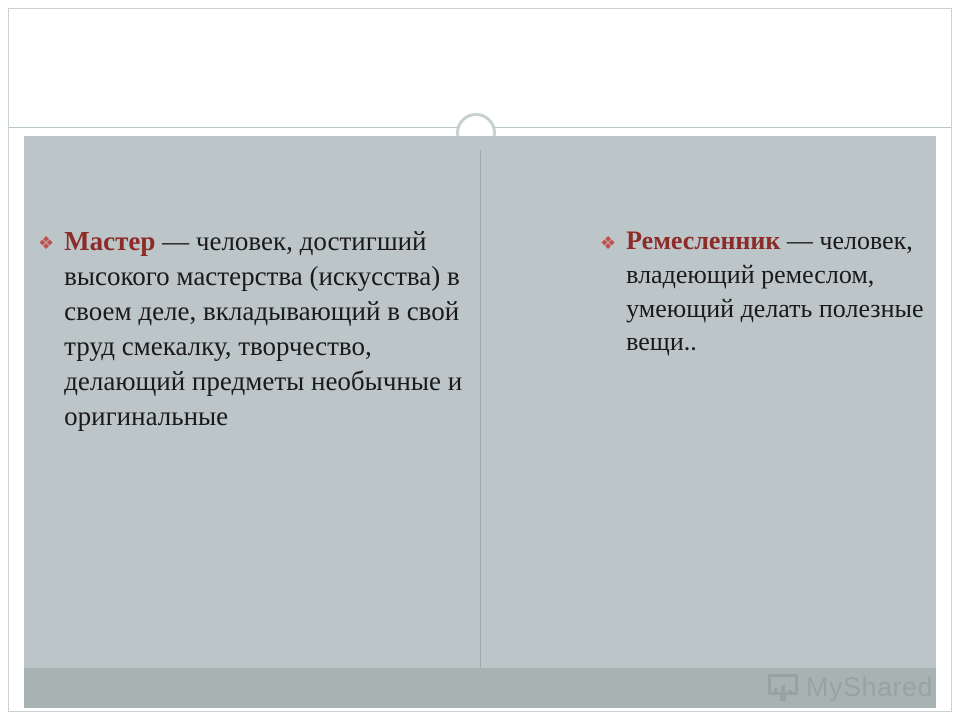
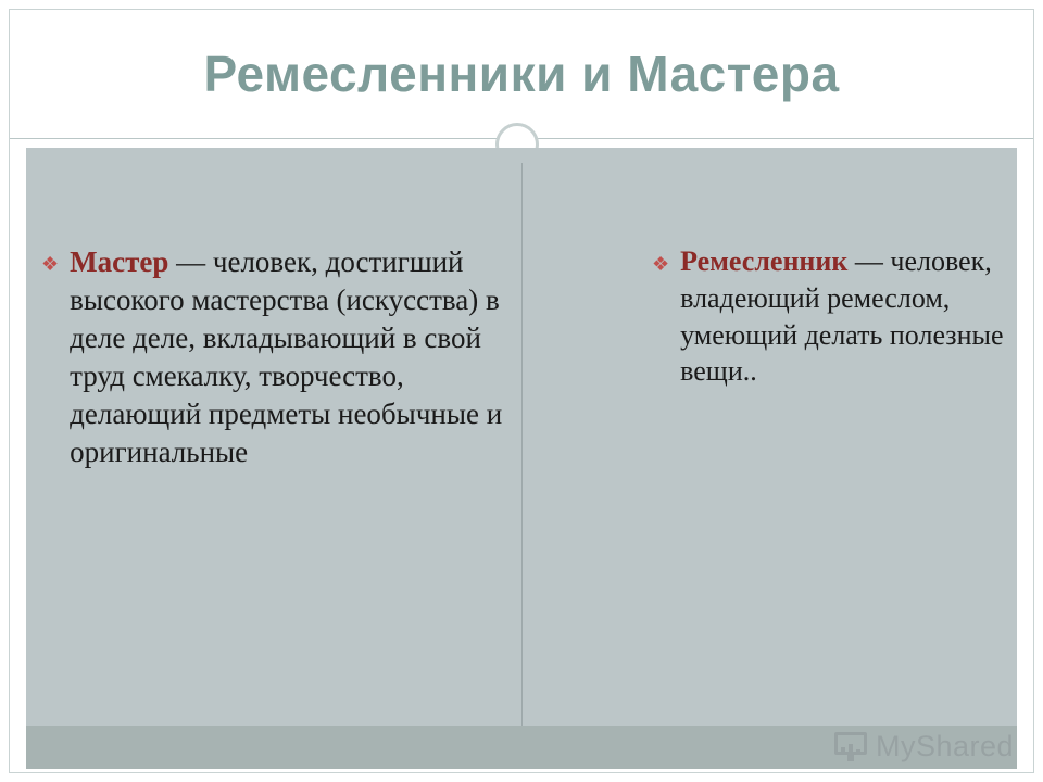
+ Ремесленники и Мастера
  ❖
- Мастер — человек, достигший высокого мастерства (искусства) в своем деле, вкладывающий в свой труд смекалку, творчество, делающий предметы необычные и оригинальные
+ Мастер — человек, достигший высокого мастерства (искусства) в деле деле, вкладывающий в свой труд смекалку, творчество, делающий предметы необычные и оригинальные
  ❖
  Ремесленник — человек, владеющий ремеслом, умеющий делать полезные вещи..
